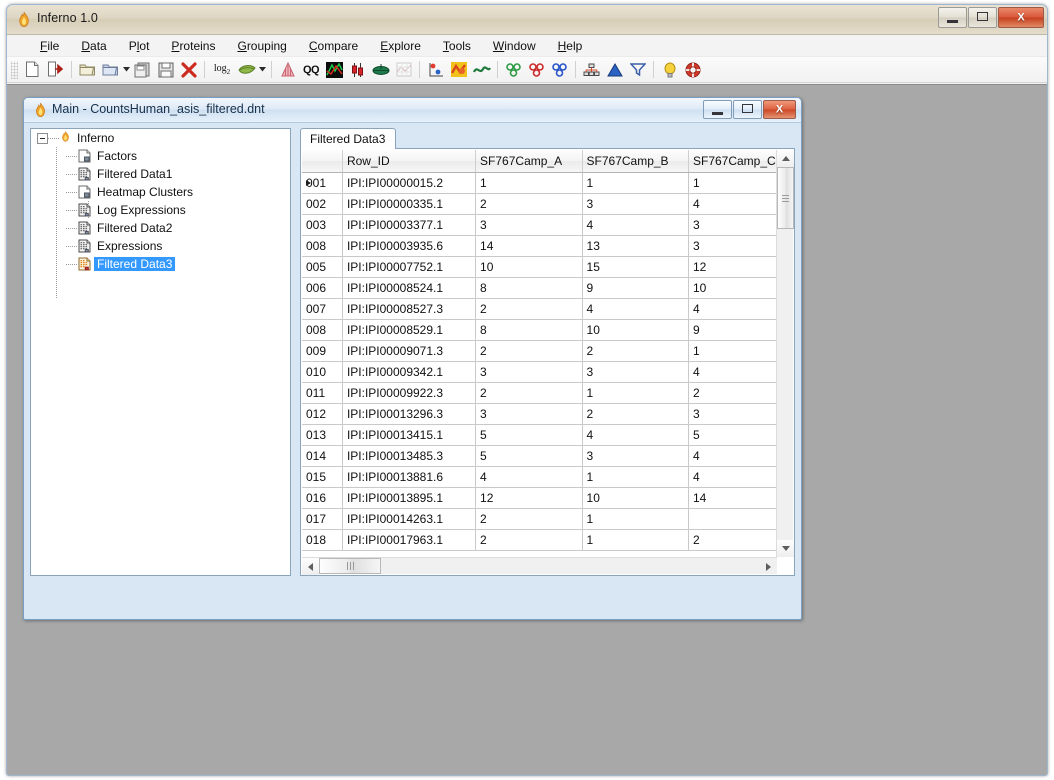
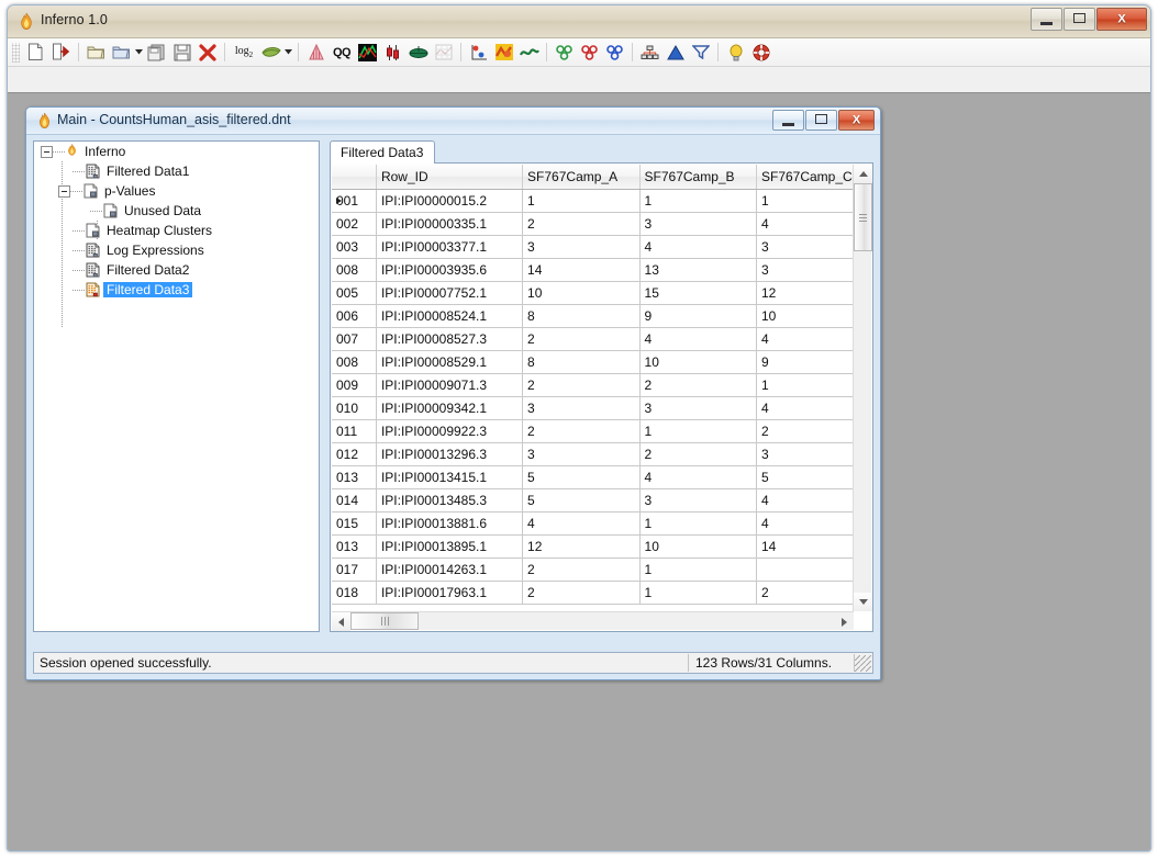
  Inferno 1.0
  X
- File
- Data
- Plot
- Proteins
- Grouping
- Compare
- Explore
- Tools
- Window
- Help
  log2
  QQ
  Main - CountsHuman_asis_filtered.dnt
  X
  Inferno
- Factors
  Filtered Data1
+ p-Values
+ Unused Data
  Heatmap Clusters
  Log Expressions
  Filtered Data2
- Expressions
  Filtered Data3
  Filtered Data3
  	Row_ID	SF767Camp_A	SF767Camp_B	SF767Camp_C
  001	IPI:IPI00000015.2	1	1	1
  002	IPI:IPI00000335.1	2	3	4
  003	IPI:IPI00003377.1	3	4	3
  008	IPI:IPI00003935.6	14	13	3
  005	IPI:IPI00007752.1	10	15	12
  006	IPI:IPI00008524.1	8	9	10
  007	IPI:IPI00008527.3	2	4	4
  008	IPI:IPI00008529.1	8	10	9
  009	IPI:IPI00009071.3	2	2	1
  010	IPI:IPI00009342.1	3	3	4
  011	IPI:IPI00009922.3	2	1	2
  012	IPI:IPI00013296.3	3	2	3
  013	IPI:IPI00013415.1	5	4	5
  014	IPI:IPI00013485.3	5	3	4
  015	IPI:IPI00013881.6	4	1	4
- 016	IPI:IPI00013895.1	12	10	14
+ 013	IPI:IPI00013895.1	12	10	14
  017	IPI:IPI00014263.1	2	1
  018	IPI:IPI00017963.1	2	1	2
+ Session opened successfully.
+ 123 Rows/31 Columns.
